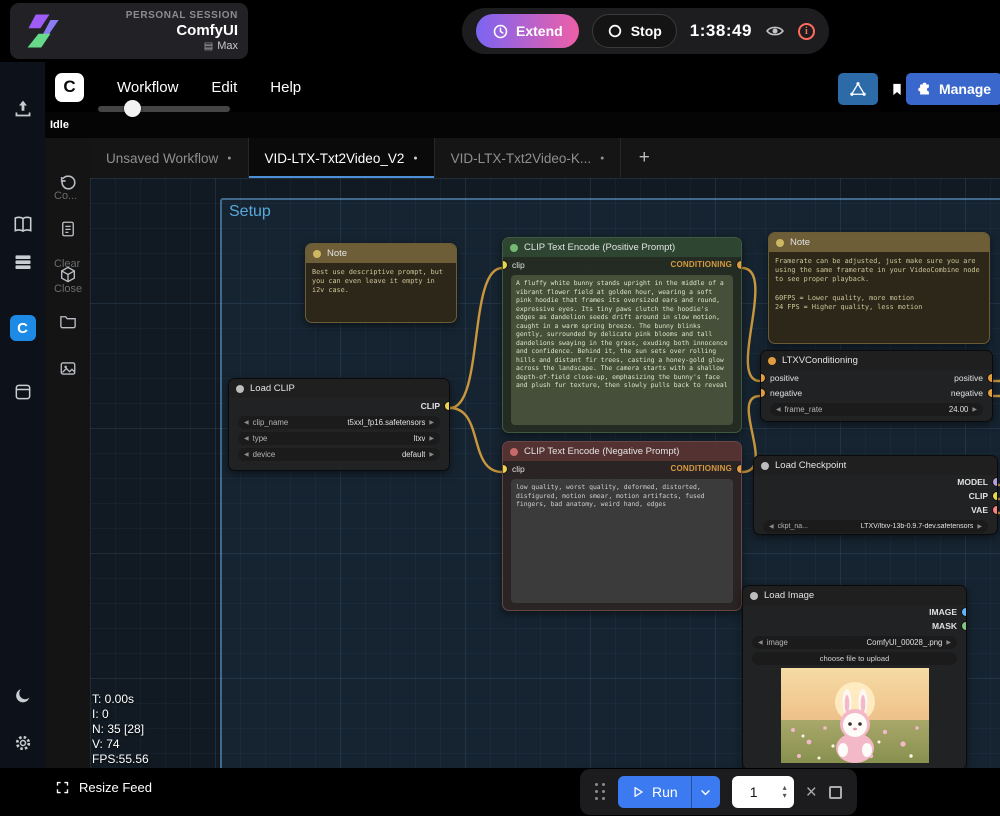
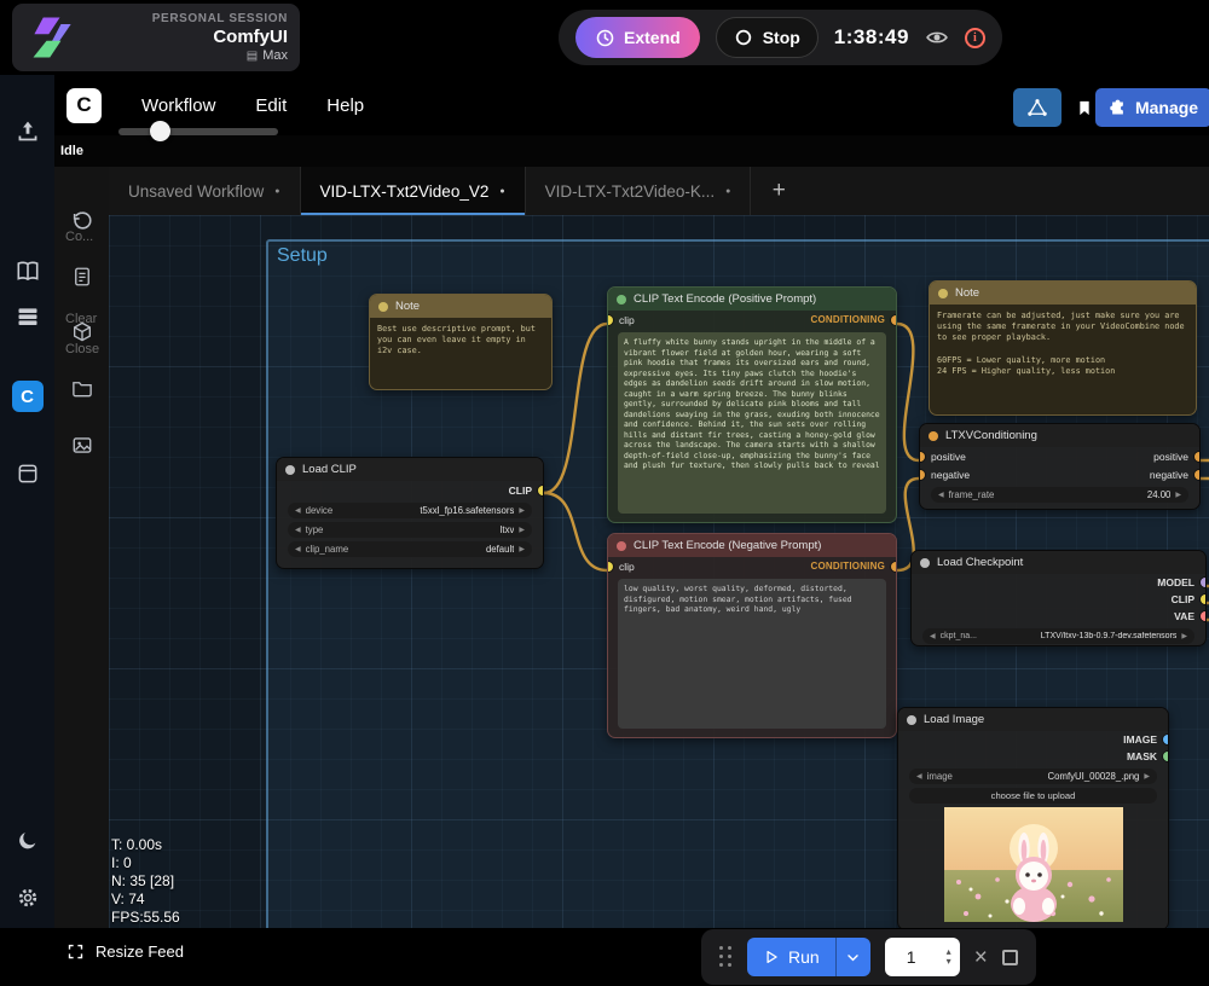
  PERSONAL SESSION
  ComfyUI
  ▤
  Max
  Extend
  Stop
  1:38:49
  i
  C
  C
  Workflow
  Edit
  Help
  Manage
  Idle
  Co...
  Clear
  Close
  Unsaved Workflow
  VID-LTX-Txt2Video_V2
  VID-LTX-Txt2Video-K...
  +
  Setup
  Note
  Best use descriptive prompt, but you can even leave it empty in i2v case.
  CLIP Text Encode (Positive Prompt)
  clip
  CONDITIONING
  A fluffy white bunny stands upright in the middle of a vibrant flower field at golden hour, wearing a soft pink hoodie that frames its oversized ears and round, expressive eyes. Its tiny paws clutch the hoodie's edges as dandelion seeds drift around in slow motion, caught in a warm spring breeze. The bunny blinks gently, surrounded by delicate pink blooms and tall dandelions swaying in the grass, exuding both innocence and confidence. Behind it, the sun sets over rolling hills and distant fir trees, casting a honey-gold glow across the landscape. The camera starts with a shallow depth-of-field close-up, emphasizing the bunny's face and plush fur texture, then slowly pulls back to reveal
  Note
  Framerate can be adjusted, just make sure you are using the same framerate in your VideoCombine node to see proper playback.
  60FPS = Lower quality, more motion
  24 FPS = Higher quality, less motion
  Load CLIP
  CLIP
- clip_name
+ device
  t5xxl_fp16.safetensors
  type
  ltxv
- device
+ clip_name
  default
  CLIP Text Encode (Negative Prompt)
  clip
  CONDITIONING
- low quality, worst quality, deformed, distorted, disfigured, motion smear, motion artifacts, fused fingers, bad anatomy, weird hand, edges
+ low quality, worst quality, deformed, distorted, disfigured, motion smear, motion artifacts, fused fingers, bad anatomy, weird hand, ugly
  LTXVConditioning
  positive
  positive
  negative
  negative
  frame_rate
  24.00
  Load Checkpoint
  MODEL
  CLIP
  VAE
  Load Image
  IMAGE
  MASK
  image
  ComfyUI_00028_.png
  choose file to upload
  T: 0.00s
  I: 0
  N: 35 [28]
  V: 74
  FPS:55.56
  Resize Feed
  Run
  1
  ▴
  ▾
  ×
